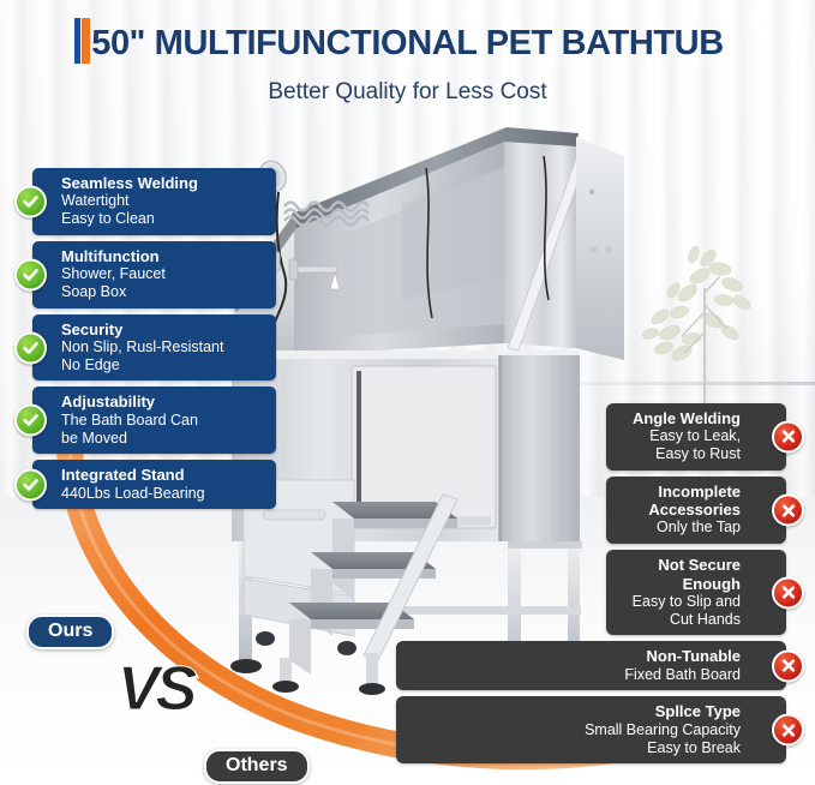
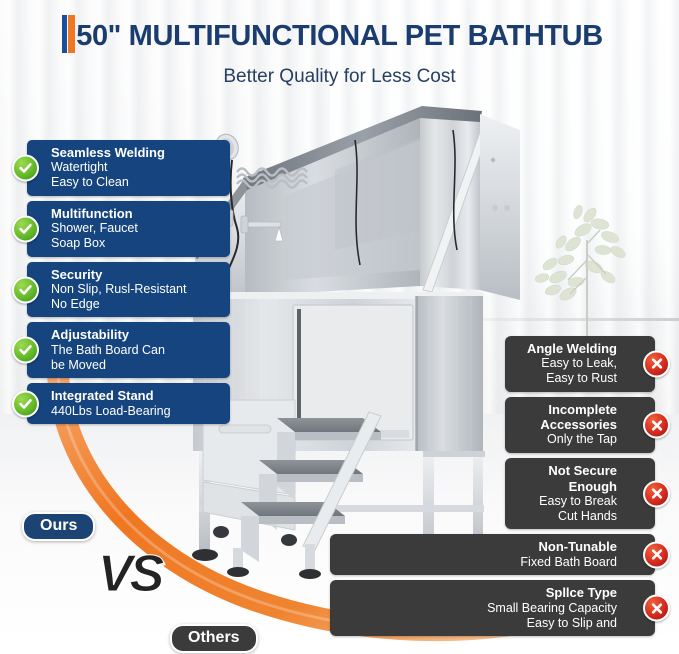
  50" MULTIFUNCTIONAL PET BATHTUB
  Better Quality for Less Cost
  Seamless Welding
  Watertight
  Easy to Clean
  Multifunction
  Shower, Faucet
  Soap Box
  Security
  Non Slip, Rusl-Resistant
  No Edge
  Adjustability
  The Bath Board Can
  be Moved
  Integrated Stand
  440Lbs Load-Bearing
  Angle Welding
  Easy to Leak,
  Easy to Rust
  Incomplete Accessories
  Only the Tap
  Not Secure Enough
- Easy to Slip and
+ Easy to Break
  Cut Hands
  Non-Tunable
  Fixed Bath Board
  Spllce Type
  Small Bearing Capacity
- Easy to Break
+ Easy to Slip and
  Ours
  VS
  Others
